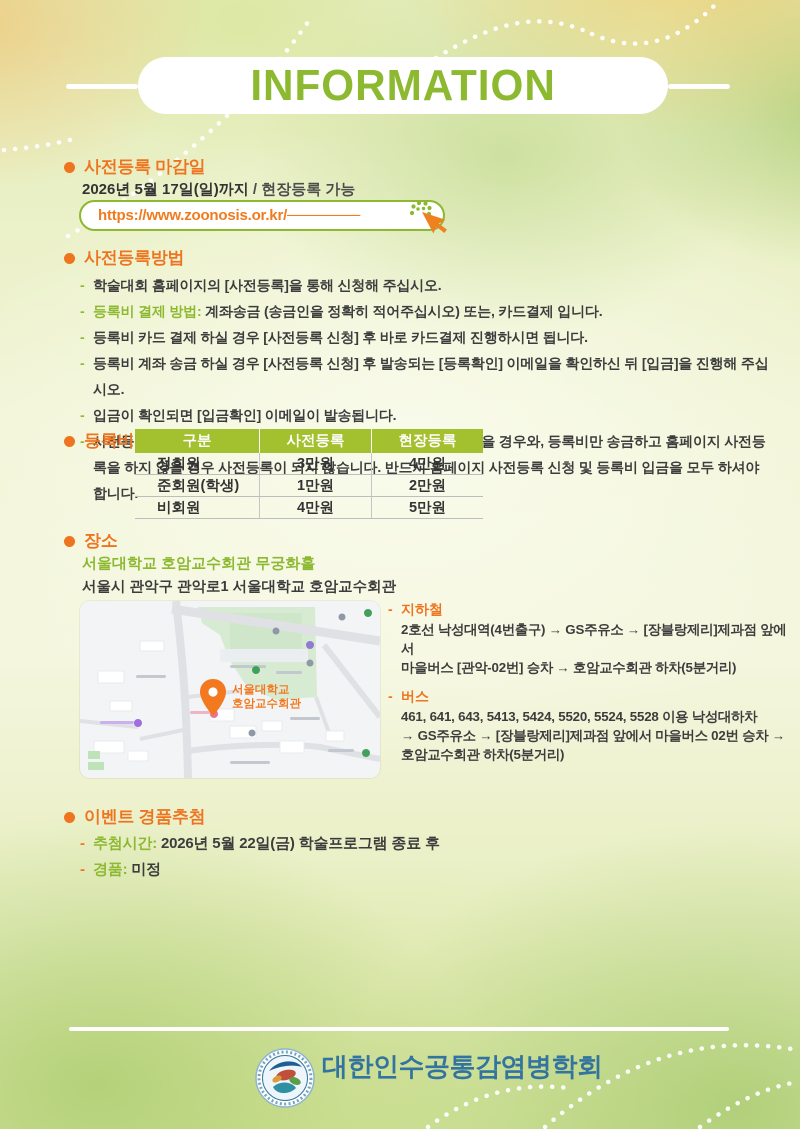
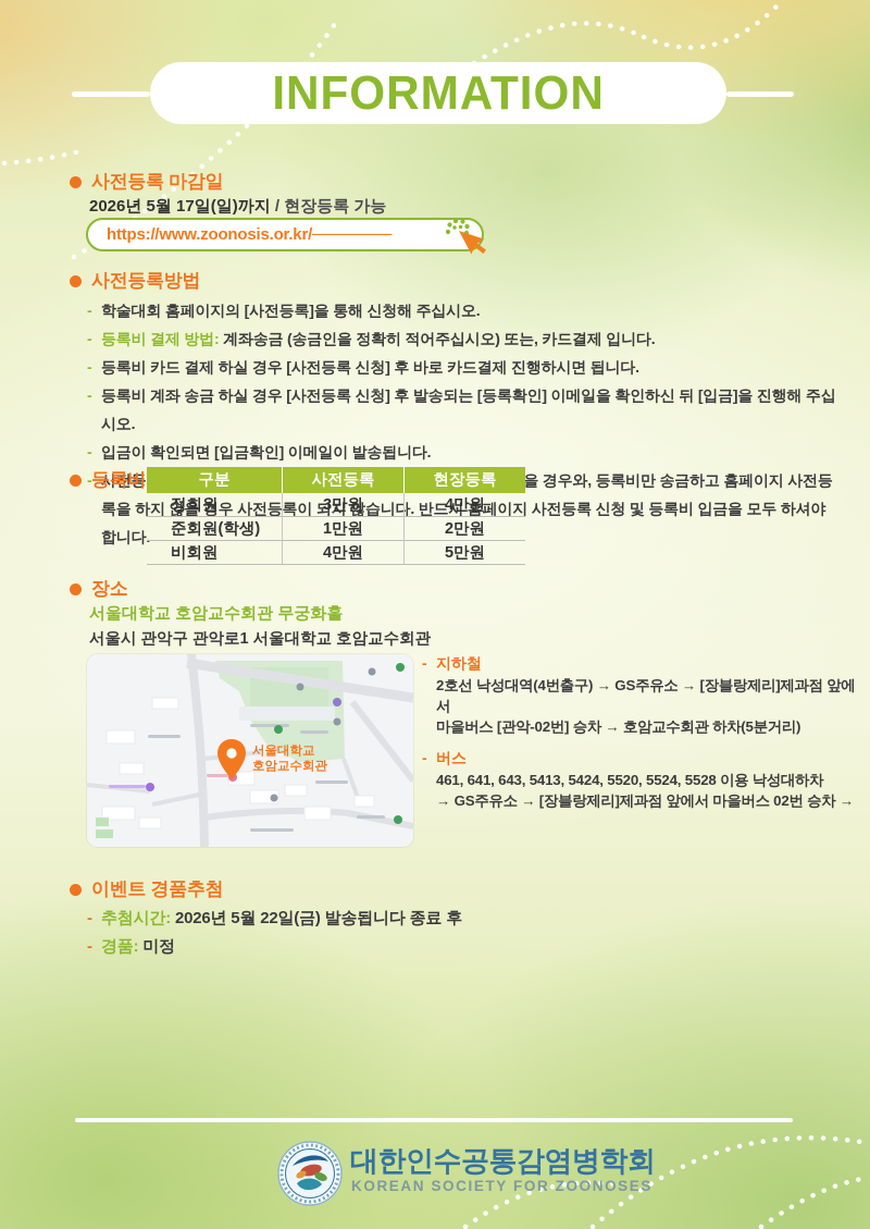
  INFORMATION
  사전등록 마감일
  2026년 5월 17일(일)까지 / 현장등록 가능
  https://www.zoonosis.or.kr/───────
  사전등록방법
  -
  학술대회 홈페이지의 [사전등록]을 통해 신청해 주십시오.
  -
  등록비 결제 방법: 계좌송금 (송금인을 정확히 적어주십시오) 또는, 카드결제 입니다.
  -
  등록비 카드 결제 하실 경우 [사전등록 신청] 후 바로 카드결제 진행하시면 됩니다.
  -
  등록비 계좌 송금 하실 경우 [사전등록 신청] 후 발송되는 [등록확인] 이메일을 확인하신 뒤 [입금]을 진행해 주십시오.
  -
  입금이 확인되면 [입금확인] 이메일이 발송됩니다.
  -
  사전등을 경우와, 등록비만 송금하고 홈페이지 사전등록을 하지 않을 경우 사전등록이 되지 않습니다. 반드시 홈페이지 사전등록 신청 및 등록비 입금을 모두 하셔야 합니다.
  등록비
  구분
  사전등록
  현장등록
  정회원
  3만원
  4만원
  준회원(학생)
  1만원
  2만원
  비회원
  4만원
  5만원
  장소
  서울대학교 호암교수회관 무궁화홀
  서울시 관악구 관악로1 서울대학교 호암교수회관
  서울대학교
  호암교수회관
  -
  지하철
  2호선 낙성대역(4번출구) → GS주유소 → [장블랑제리]제과점 앞에서
  마을버스 [관악-02번] 승차 → 호암교수회관 하차(5분거리)
  -
  버스
  461, 641, 643, 5413, 5424, 5520, 5524, 5528 이용 낙성대하차
  → GS주유소 → [장블랑제리]제과점 앞에서 마을버스 02번 승차 →
- 호암교수회관 하차(5분거리)
  이벤트 경품추첨
  -
- 추첨시간: 2026년 5월 22일(금) 학술프로그램 종료 후
+ 추첨시간: 2026년 5월 22일(금) 발송됩니다 종료 후
  -
  경품: 미정
  대한인수공통감염병학회
+ KOREAN SOCIETY FOR ZOONOSES
